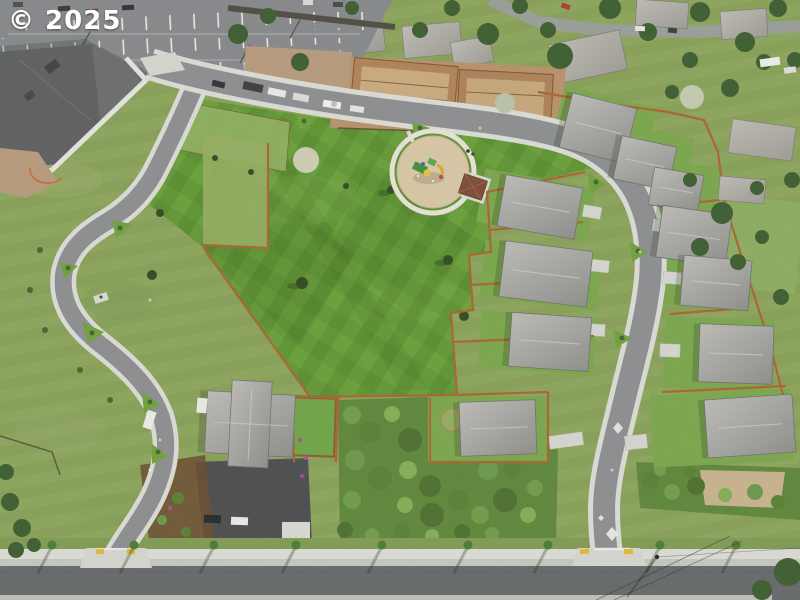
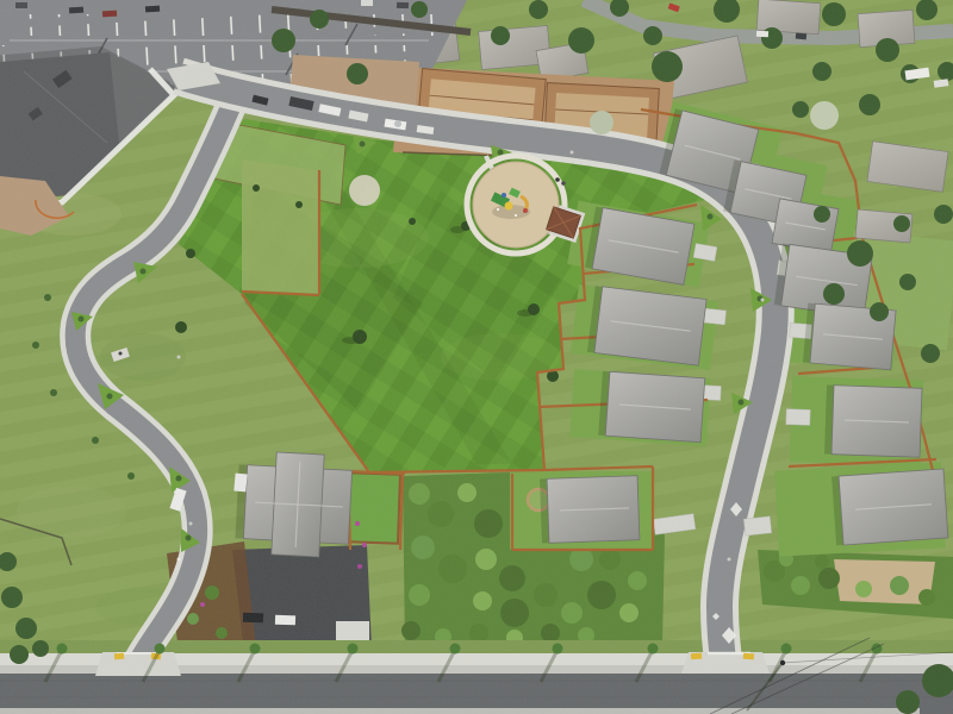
- © 2025
